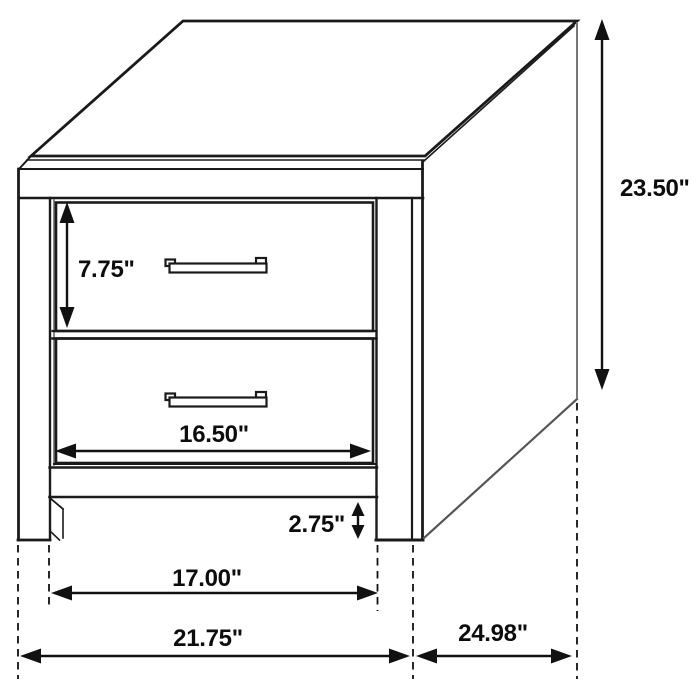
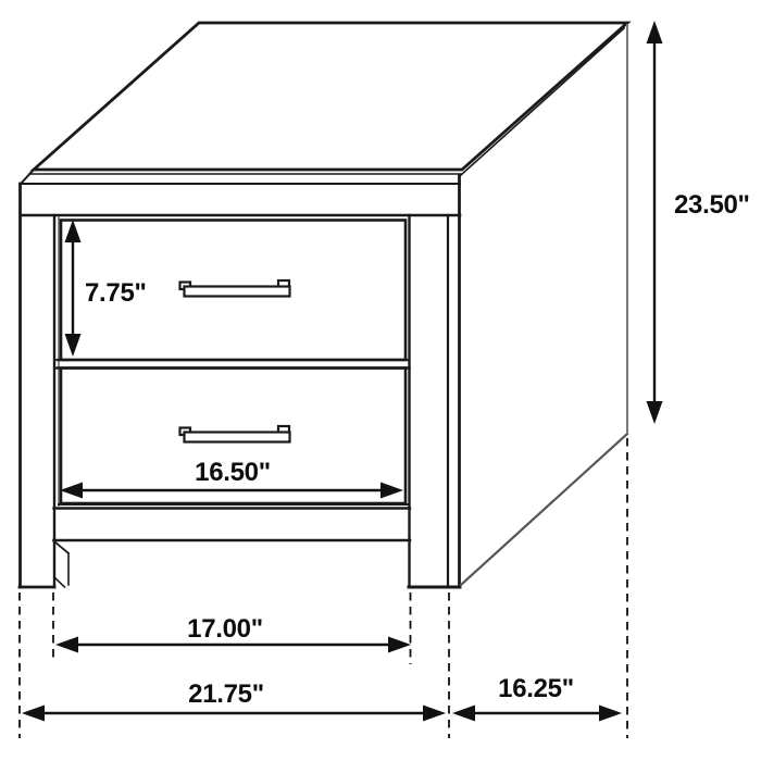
  7.75"
  23.50"
  16.50"
- 2.75"
  17.00"
  21.75"
- 24.98"
+ 16.25"
